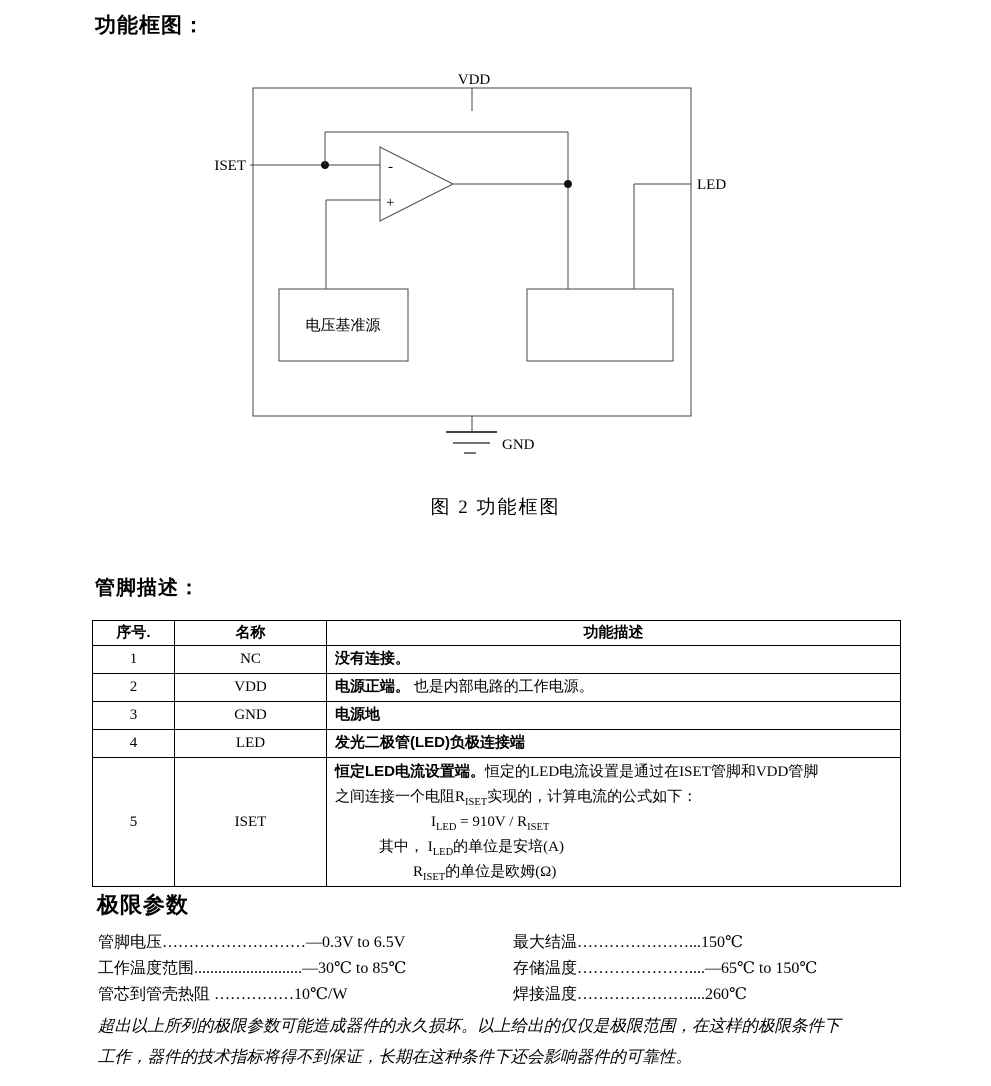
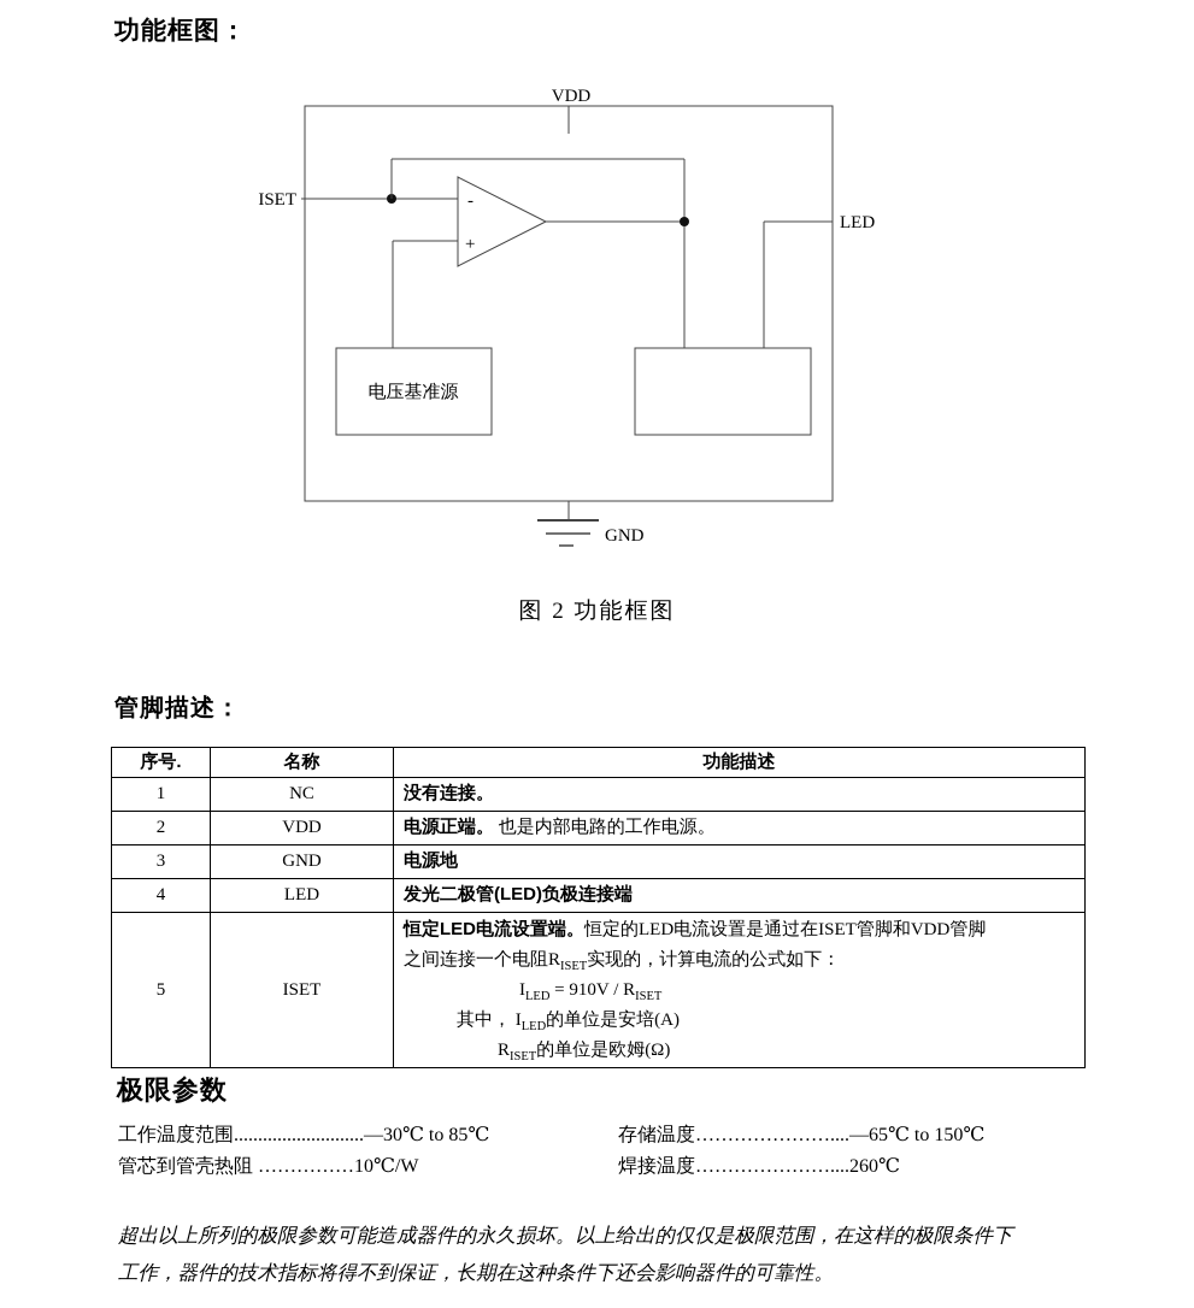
  功能框图：
  VDD
  ISET
  -
  +
  LED
  电压基准源
  GND
  图 2 功能框图
  管脚描述：
  序号.	名称	功能描述
  1	NC	没有连接。
  2	VDD	电源正端。 也是内部电路的工作电源。
  3	GND	电源地
  4	LED	发光二极管(LED)负极连接端
  5	ISET	恒定LED电流设置端。恒定的LED电流设置是通过在ISET管脚和VDD管脚 之间连接一个电阻RISET实现的，计算电流的公式如下： ILED = 910V / RISET 其中， ILED的单位是安培(A) RISET的单位是欧姆(Ω)
  极限参数
- 管脚电压………………………—0.3V to 6.5V
- 最大结温…………………...150℃
  工作温度范围...........................—30℃ to 85℃
  存储温度…………………....—65℃ to 150℃
  管芯到管壳热阻 ……………10℃/W
  焊接温度…………………....260℃
  超出以上所列的极限参数可能造成器件的永久损坏。以上给出的仅仅是极限范围，在这样的极限条件下
  工作，器件的技术指标将得不到保证，长期在这种条件下还会影响器件的可靠性。
